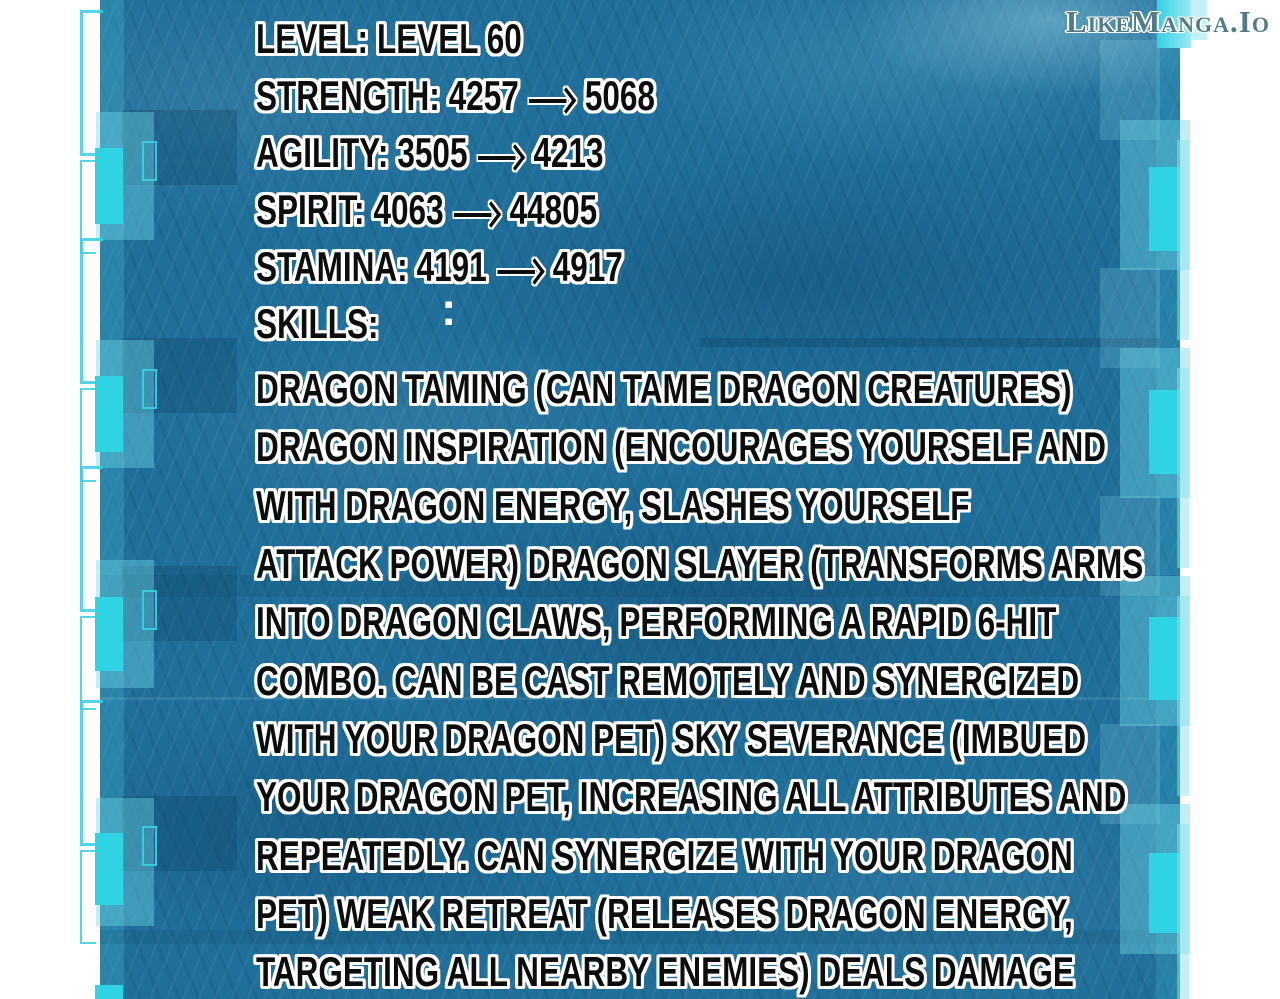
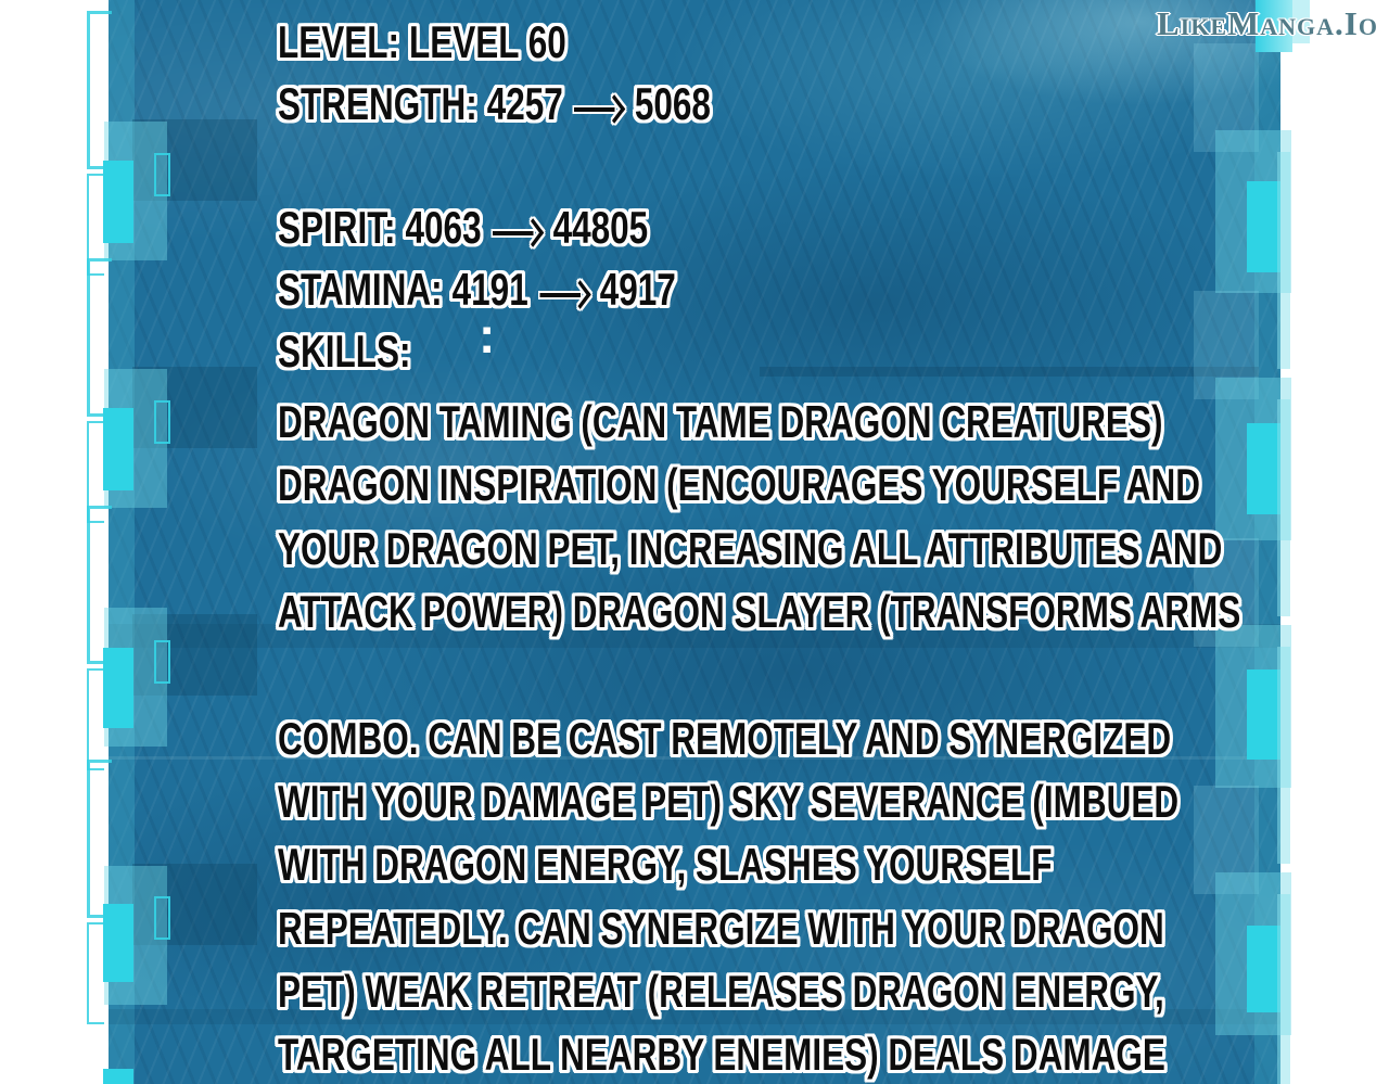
  LikeManga.Io
  LEVEL: LEVEL 60
  STRENGTH: 4257 5068
- AGILITY: 3505 4213
  SPIRIT: 4063 44805
  STAMINA: 4191 4917
  SKILLS:
  :
  DRAGON TAMING (CAN TAME DRAGON CREATURES)
  DRAGON INSPIRATION (ENCOURAGES YOURSELF AND
- WITH DRAGON ENERGY, SLASHES YOURSELF
+ YOUR DRAGON PET, INCREASING ALL ATTRIBUTES AND
  ATTACK POWER) DRAGON SLAYER (TRANSFORMS ARMS
- INTO DRAGON CLAWS, PERFORMING A RAPID 6-HIT
  COMBO. CAN BE CAST REMOTELY AND SYNERGIZED
- WITH YOUR DRAGON PET) SKY SEVERANCE (IMBUED
+ WITH YOUR DAMAGE PET) SKY SEVERANCE (IMBUED
- YOUR DRAGON PET, INCREASING ALL ATTRIBUTES AND
+ WITH DRAGON ENERGY, SLASHES YOURSELF
  REPEATEDLY. CAN SYNERGIZE WITH YOUR DRAGON
  PET) WEAK RETREAT (RELEASES DRAGON ENERGY,
  TARGETING ALL NEARBY ENEMIES) DEALS DAMAGE
